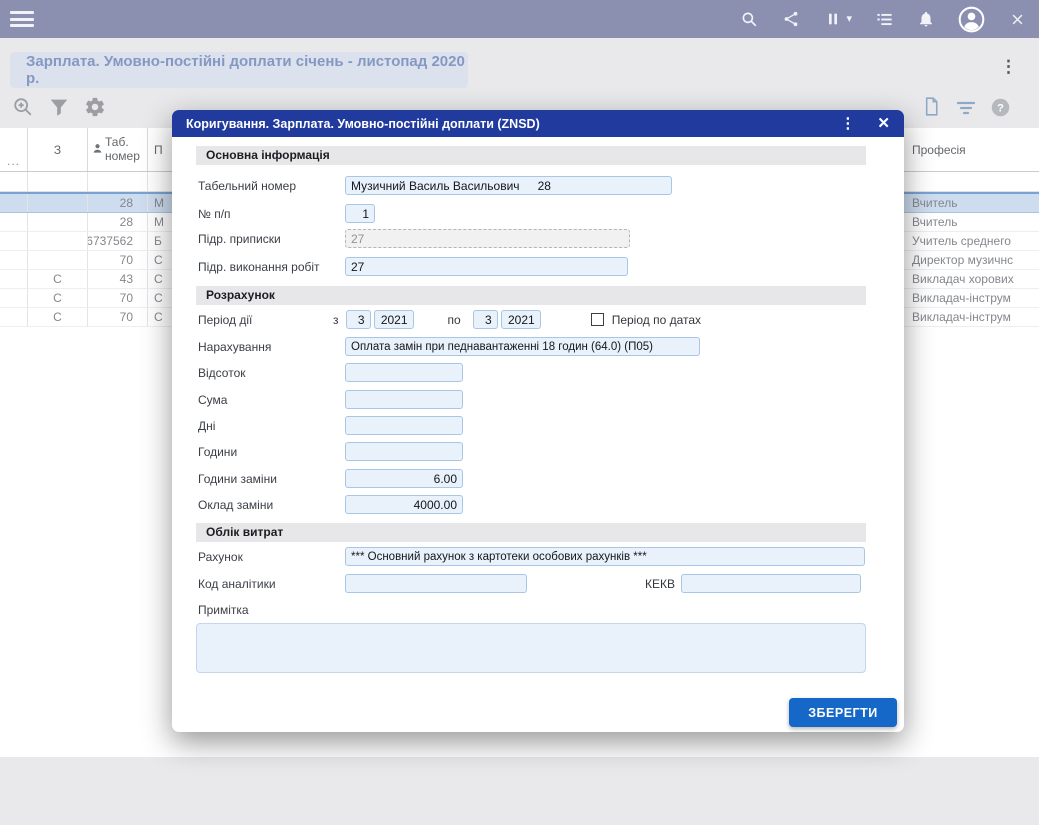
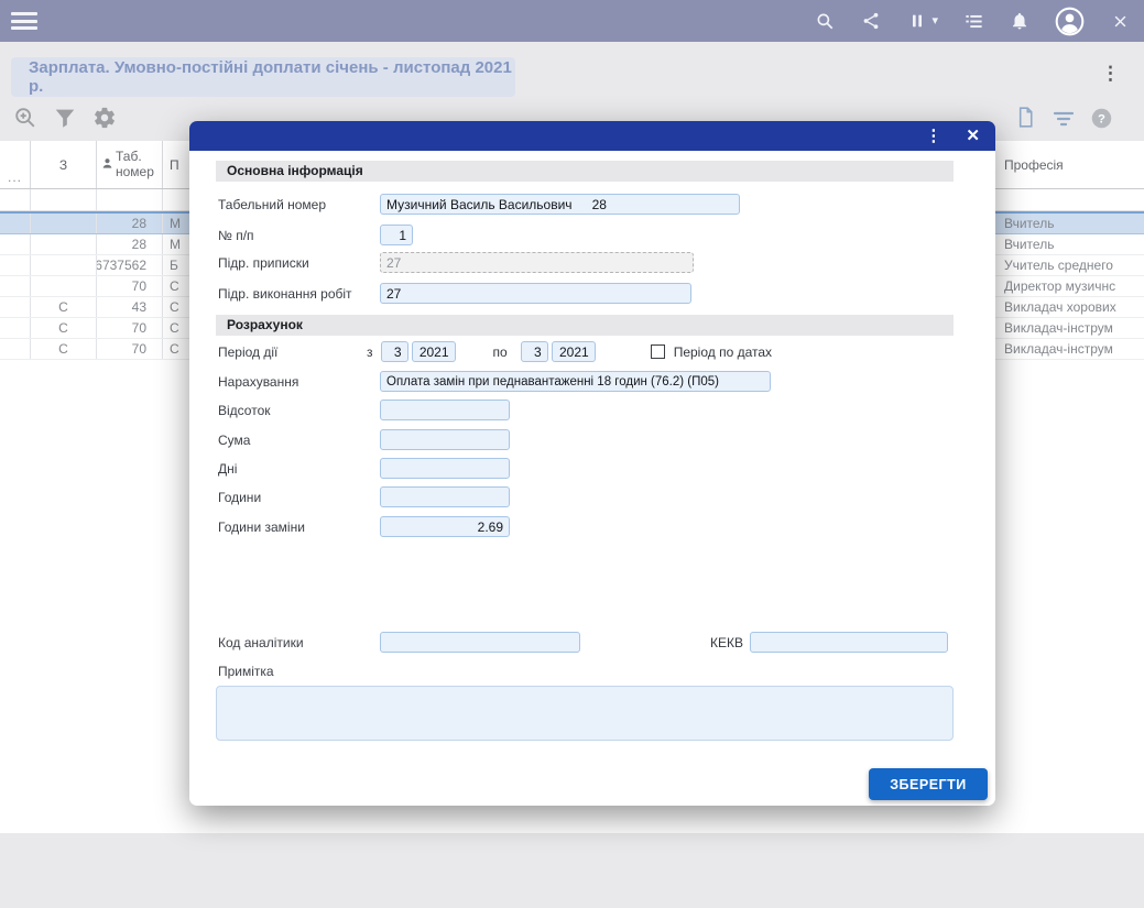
  ▾
- Зарплата. Умовно-постійні доплати січень - листопад 2020 р.
+ Зарплата. Умовно-постійні доплати січень - листопад 2021 р.
  ⋮
  ?
  ...
  З
  Таб. номер
  П
  Професія
  28
  М
  Вчитель
  28
  М
  Вчитель
  6737562
  Б
  Учитель среднего
  70
  С
  Директор музичнс
  С
  43
  С
  Викладач хорових
  С
  70
  С
  Викладач-інструм
  С
  70
  С
  Викладач-інструм
- Коригування. Зарплата. Умовно-постійні доплати (ZNSD)
  ⋮
  ✕
  Основна інформація
  Табельний номер
  Музичний Василь Васильович
  28
  № п/п
  1
  Підр. приписки
  27
  Підр. виконання робіт
  27
  Розрахунок
  Період дії
  з
  3
  2021
  по
  3
  2021
  Період по датах
  Нарахування
- Оплата замін при педнавантаженні 18 годин (64.0) (П05)
+ Оплата замін при педнавантаженні 18 годин (76.2) (П05)
  Відсоток
  Сума
  Дні
  Години
  Години заміни
- 6.00
+ 2.69
- Оклад заміни
- 4000.00
- Облік витрат
- Рахунок
- *** Основний рахунок з картотеки особових рахунків ***
  Код аналітики
  КЕКВ
  Примітка
  ЗБЕРЕГТИ
